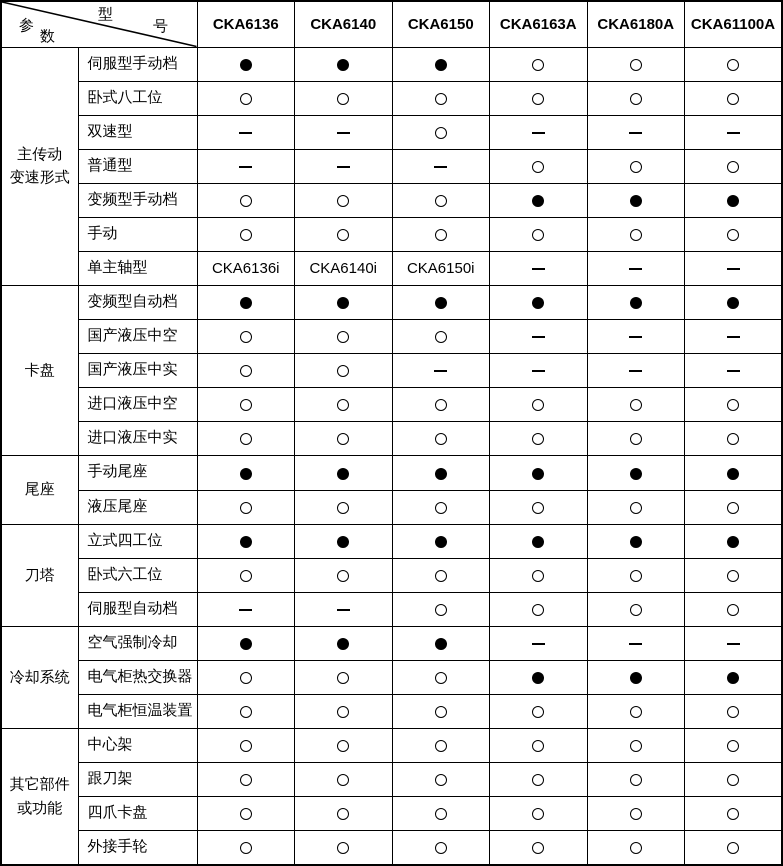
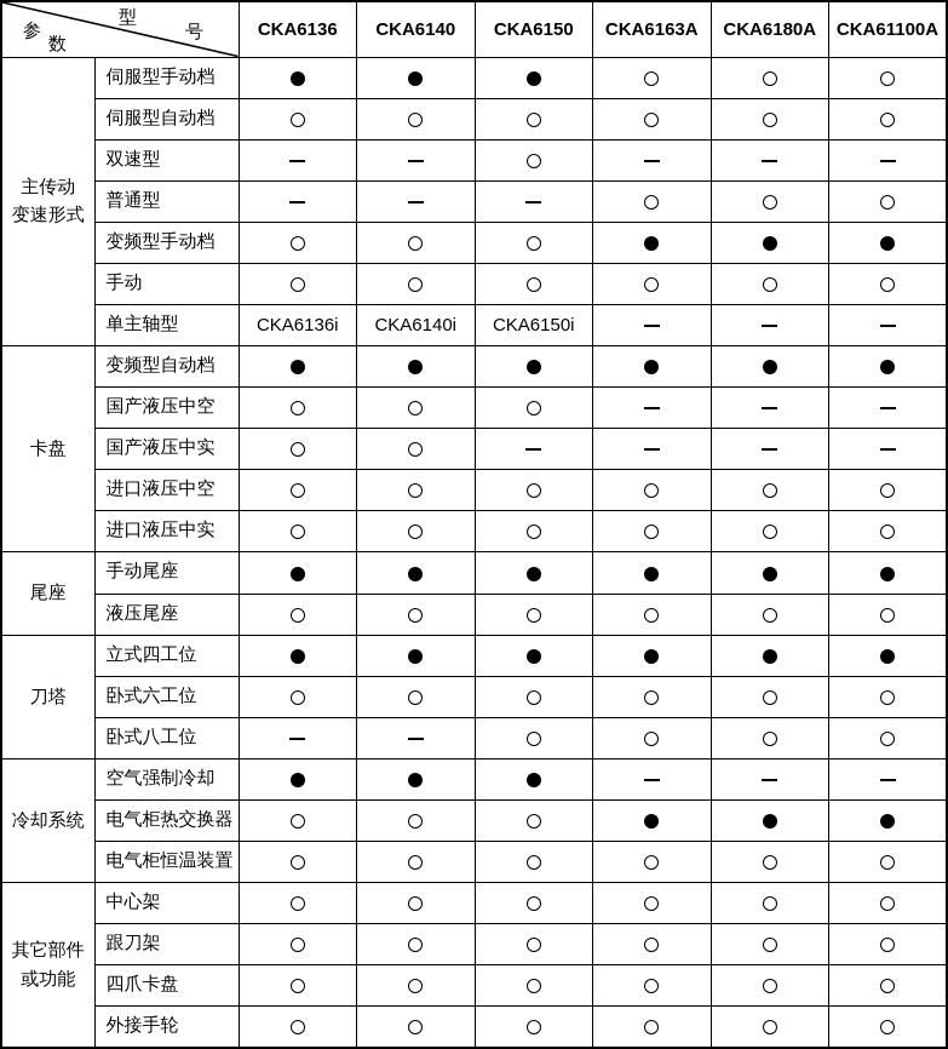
  型 号 参 数	CKA6136	CKA6140	CKA6150	CKA6163A	CKA6180A	CKA61100A
  主传动 变速形式	伺服型手动档
- 卧式八工位
+ 伺服型自动档
  双速型
  普通型
  变频型手动档
  手动
  单主轴型	CKA6136i	CKA6140i	CKA6150i
  卡盘	变频型自动档
  国产液压中空
  国产液压中实
  进口液压中空
  进口液压中实
  尾座	手动尾座
  液压尾座
  刀塔	立式四工位
  卧式六工位
- 伺服型自动档
+ 卧式八工位
  冷却系统	空气强制冷却
  电气柜热交换器
  电气柜恒温装置
  其它部件 或功能	中心架
  跟刀架
  四爪卡盘
  外接手轮
